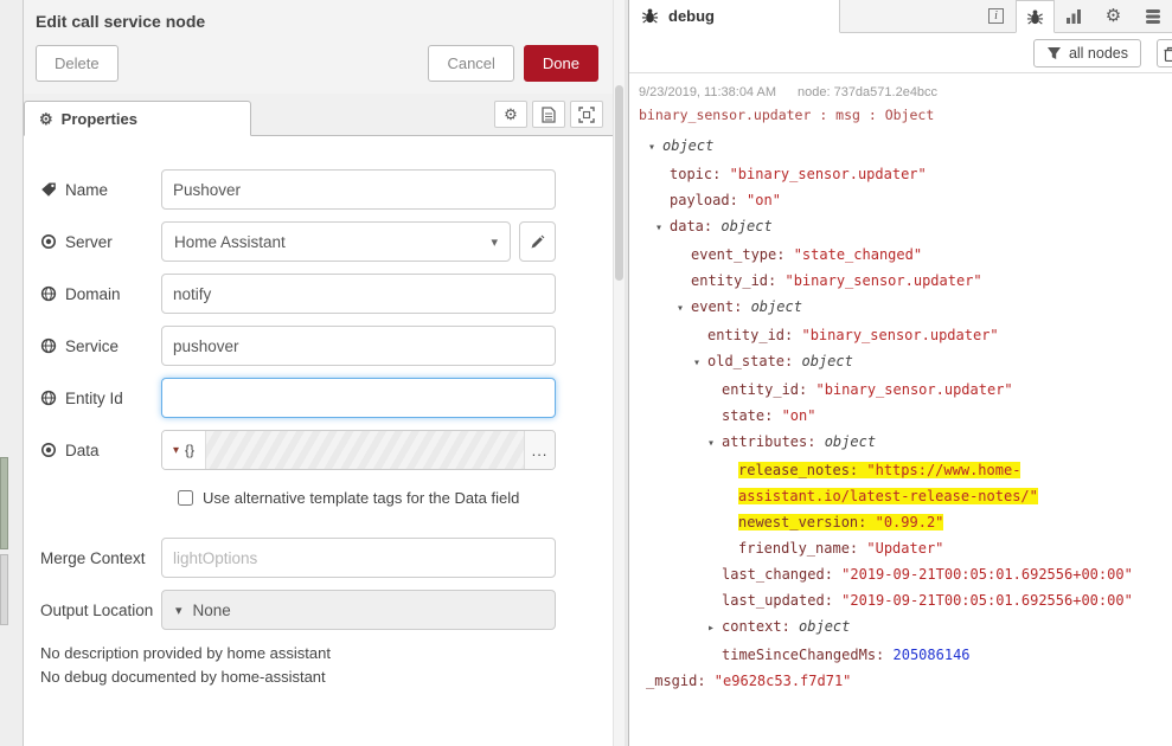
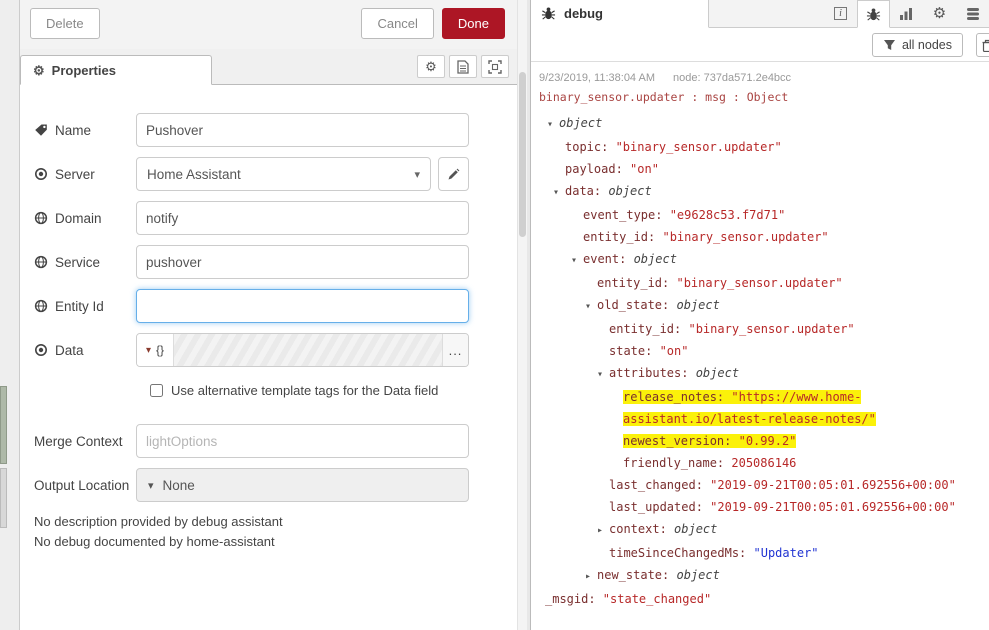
- Edit call service node
  Delete
  Cancel
  Done
  ⚙
  Properties
  ⚙
  Name
  Pushover
  Server
  Home Assistant
  ▾
  Domain
  notify
  Service
  pushover
  Entity Id
  Data
  ▾
  {}
  ...
  Use alternative template tags for the Data field
  Merge Context
  lightOptions
  Output Location
  ▾
  None
- No description provided by home assistant
+ No description provided by debug assistant
  No debug documented by home-assistant
  debug
  i
  ⚙
  all nodes
  9/23/2019, 11:38:04 AM
  node: 737da571.2e4bcc
  binary_sensor.updater : msg : Object
  ▾ object
  topic: "binary_sensor.updater"
  payload: "on"
  ▾ data: object
- event_type: "state_changed"
+ event_type: "e9628c53.f7d71"
  entity_id: "binary_sensor.updater"
  ▾ event: object
  entity_id: "binary_sensor.updater"
  ▾ old_state: object
  entity_id: "binary_sensor.updater"
  state: "on"
  ▾ attributes: object
  release_notes: "https://www.home-assistant.io/latest-release-notes/"
  newest_version: "0.99.2"
- friendly_name: "Updater"
+ friendly_name: 205086146
  last_changed: "2019-09-21T00:05:01.692556+00:00"
  last_updated: "2019-09-21T00:05:01.692556+00:00"
  ▸ context: object
- timeSinceChangedMs: 205086146
+ timeSinceChangedMs: "Updater"
+ ▸ new_state: object
- _msgid: "e9628c53.f7d71"
+ _msgid: "state_changed"
